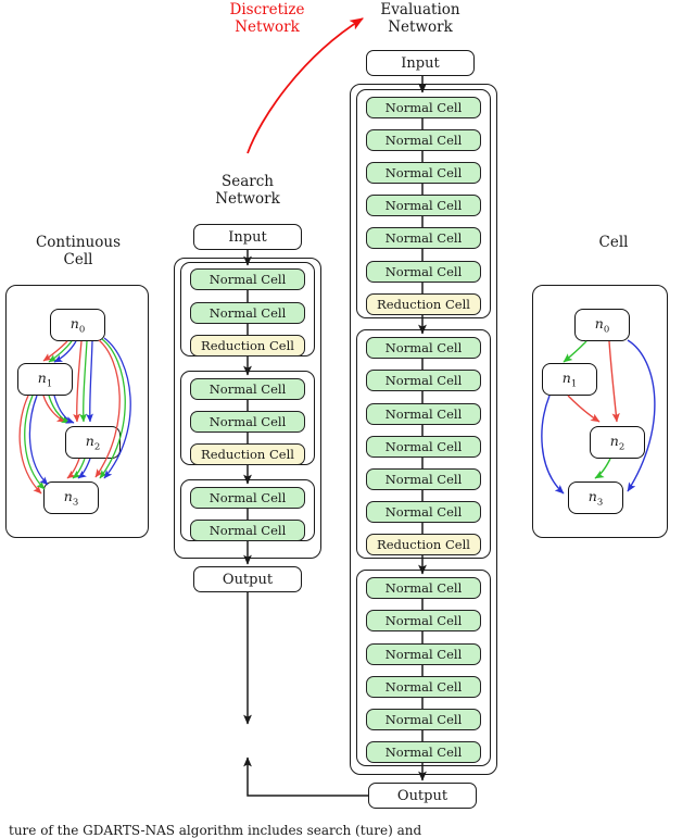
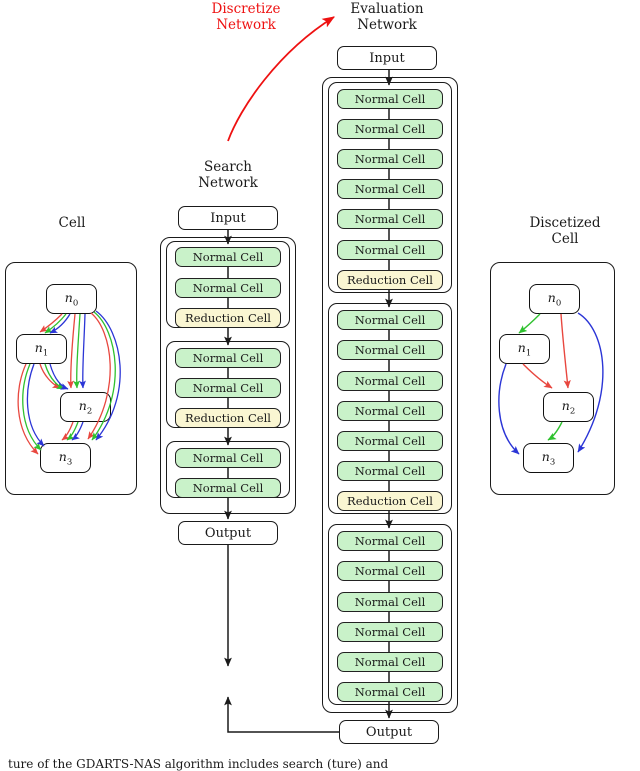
  Discretize
  Network
- Continuous
  Cell
  n0
  n1
  n2
  n3
+ Discetized
  Cell
  n0
  n1
  n2
  n3
  Search
  Network
  Input
  Normal Cell
  Normal Cell
  Reduction Cell
  Normal Cell
  Normal Cell
  Reduction Cell
  Normal Cell
  Normal Cell
  Output
  Evaluation
  Network
  Input
  Normal Cell
  Normal Cell
  Normal Cell
  Normal Cell
  Normal Cell
  Normal Cell
  Reduction Cell
  Normal Cell
  Normal Cell
  Normal Cell
  Normal Cell
  Normal Cell
  Normal Cell
  Reduction Cell
  Normal Cell
  Normal Cell
  Normal Cell
  Normal Cell
  Normal Cell
  Normal Cell
  Output
  ture of the GDARTS-NAS algorithm includes search (ture) and
